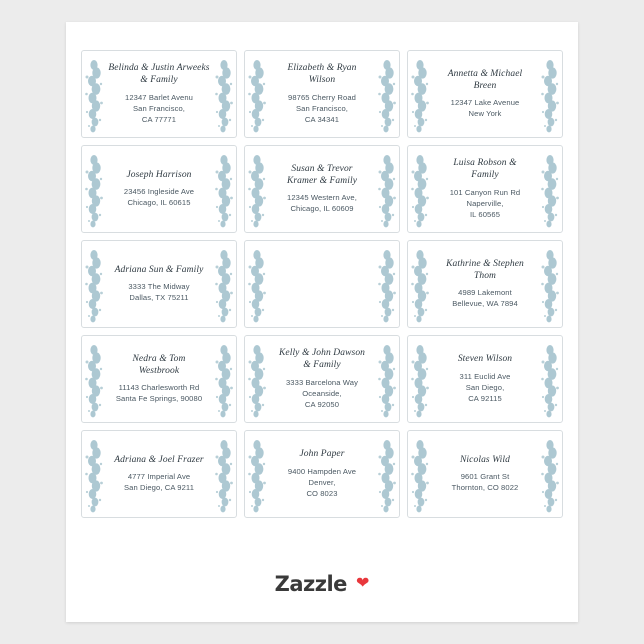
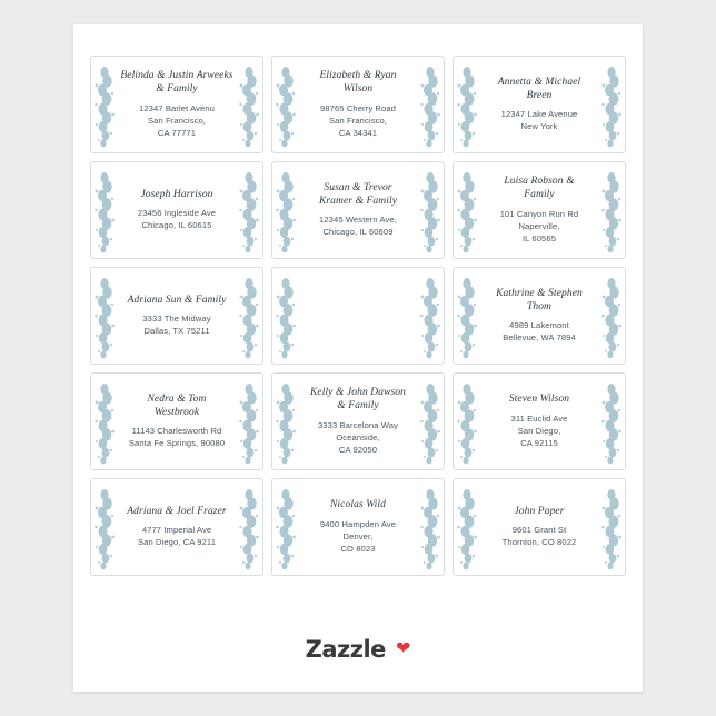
  Belinda & Justin Arweeks
  & Family
  12347 Barlet Avenu
  San Francisco,
  CA 77771
  Elizabeth & Ryan
  Wilson
  98765 Cherry Road
  San Francisco,
  CA 34341
  Annetta & Michael
  Breen
  12347 Lake Avenue
  New York
  Joseph Harrison
  23456 Ingleside Ave
  Chicago, IL 60615
  Susan & Trevor
  Kramer & Family
  12345 Western Ave,
  Chicago, IL 60609
  Luisa Robson &
  Family
  101 Canyon Run Rd
  Naperville,
  IL 60565
  Adriana Sun & Family
  3333 The Midway
  Dallas, TX 75211
  Kathrine & Stephen
  Thom
  4989 Lakemont
  Bellevue, WA 7894
  Nedra & Tom
  Westbrook
  11143 Charlesworth Rd
  Santa Fe Springs, 90080
  Kelly & John Dawson
  & Family
  3333 Barcelona Way
  Oceanside,
  CA 92050
  Steven Wilson
  311 Euclid Ave
  San Diego,
  CA 92115
  Adriana & Joel Frazer
  4777 Imperial Ave
  San Diego, CA 9211
- John Paper
+ Nicolas Wild
  9400 Hampden Ave
  Denver,
  CO 8023
- Nicolas Wild
+ John Paper
  9601 Grant St
  Thornton, CO 8022
  Zazzle
  ❤
